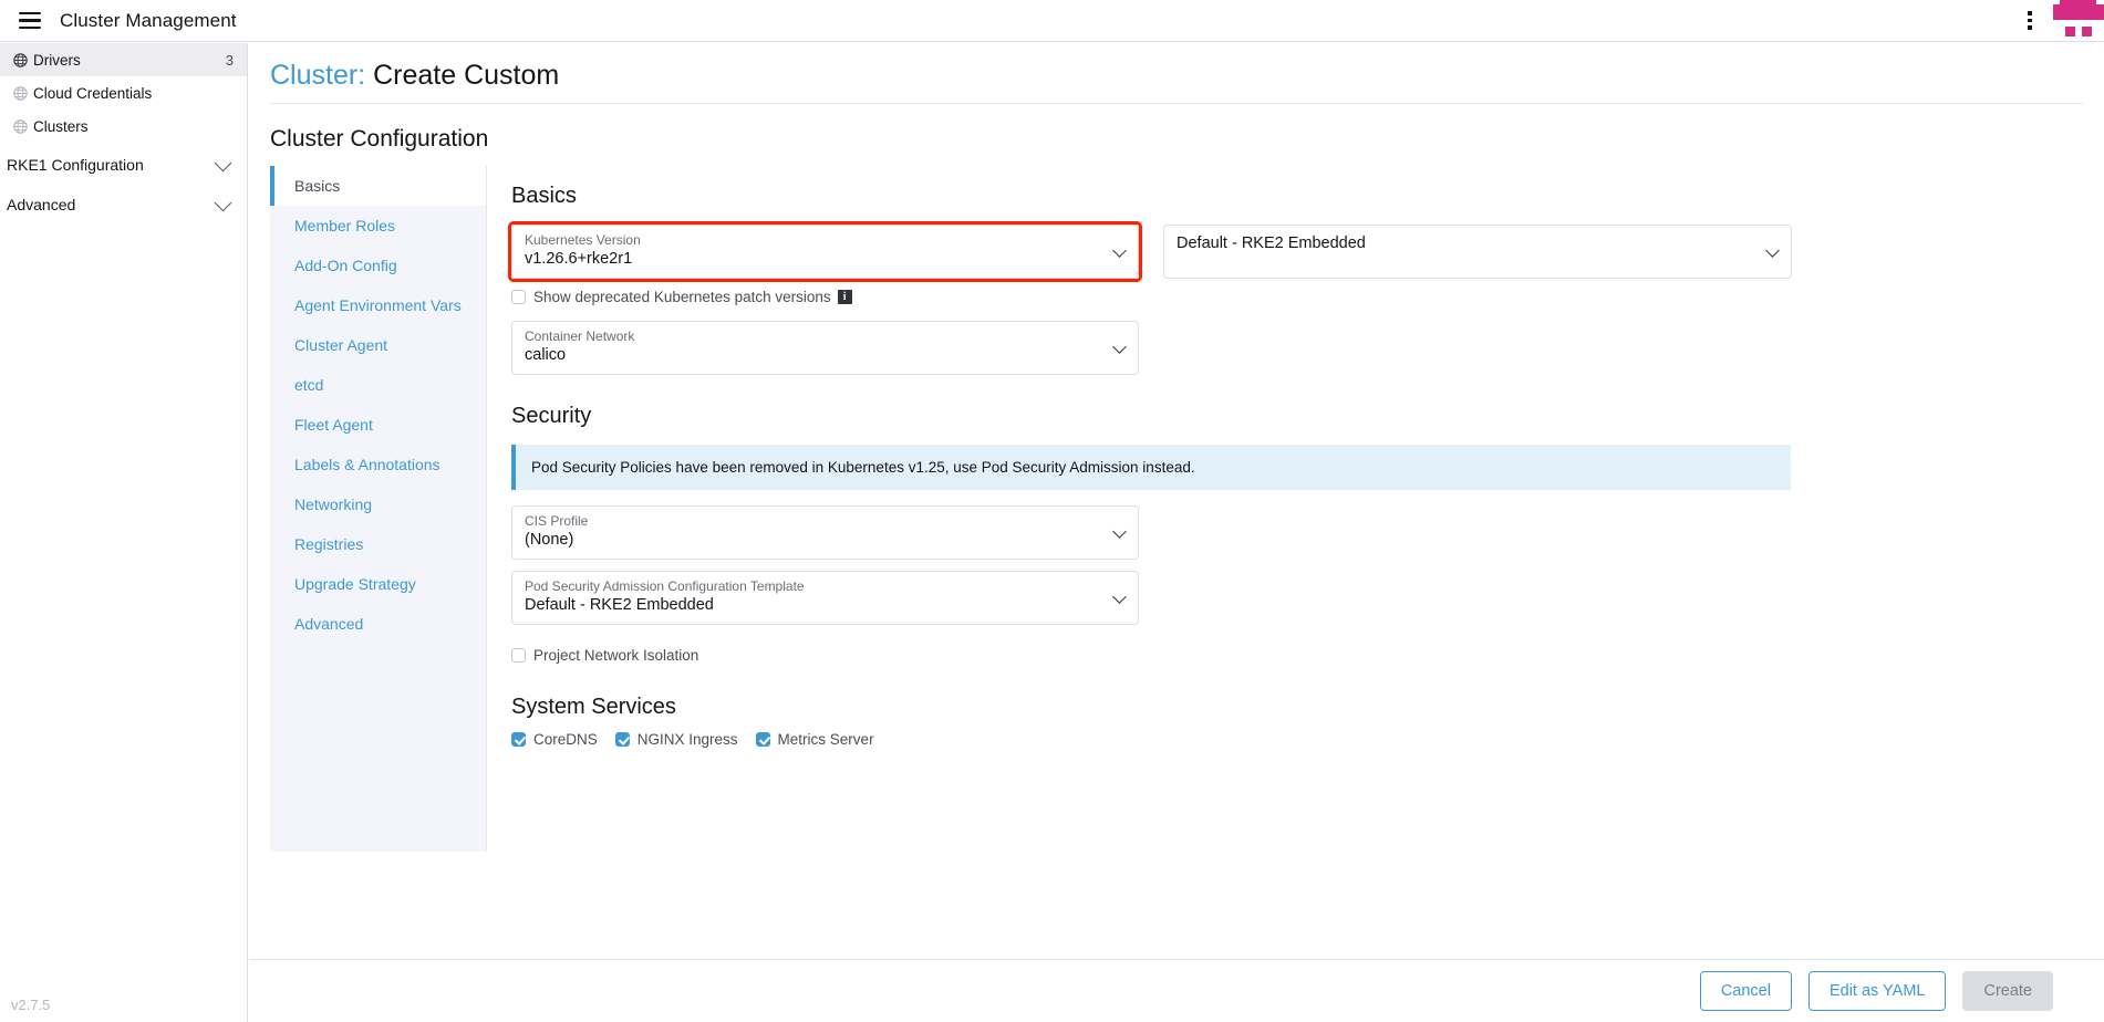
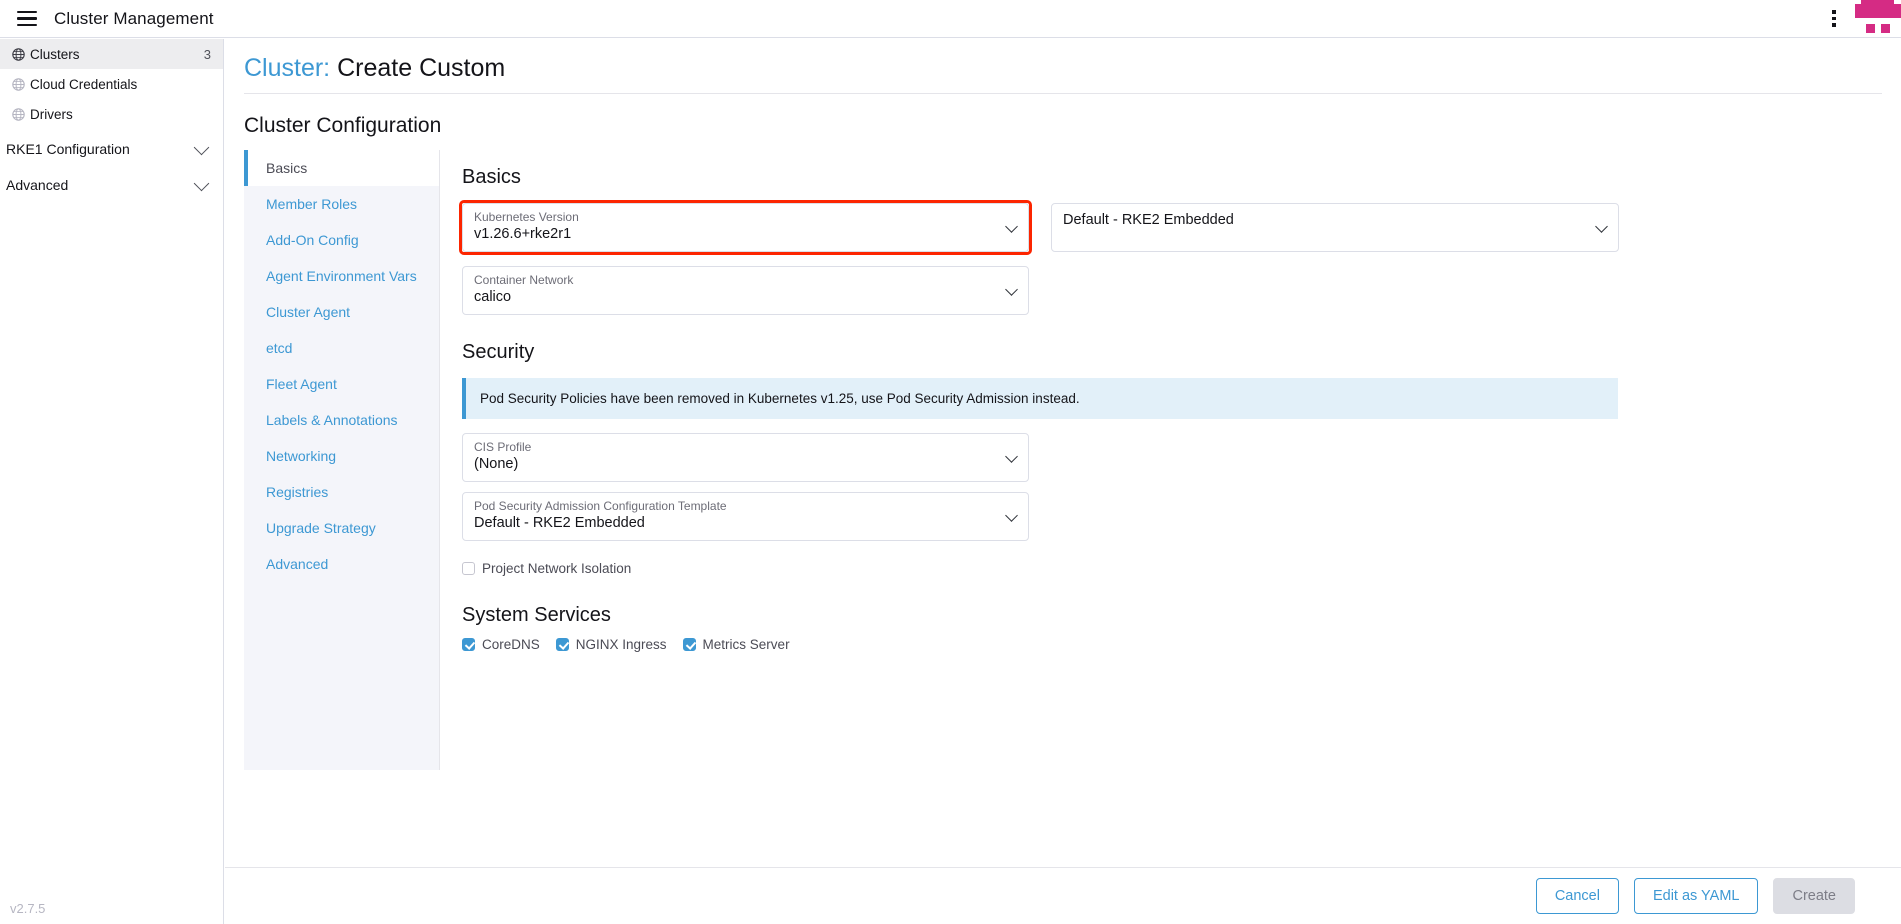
  Cluster Management
- Drivers
+ Clusters
  3
  Cloud Credentials
- Clusters
+ Drivers
  RKE1 Configuration
  Advanced
  v2.7.5
  Cluster: Create Custom
  Cluster Configuration
  Basics
  Member Roles
  Add-On Config
  Agent Environment Vars
  Cluster Agent
  etcd
  Fleet Agent
  Labels & Annotations
  Networking
  Registries
  Upgrade Strategy
  Advanced
  Basics
  Kubernetes Version
  v1.26.6+rke2r1
  Default - RKE2 Embedded
- Show deprecated Kubernetes patch versions
- i
  Container Network
  calico
  Security
  Pod Security Policies have been removed in Kubernetes v1.25, use Pod Security Admission instead.
  CIS Profile
  (None)
  Pod Security Admission Configuration Template
  Default - RKE2 Embedded
  Project Network Isolation
  System Services
  CoreDNS
  NGINX Ingress
  Metrics Server
  Cancel
  Edit as YAML
  Create
